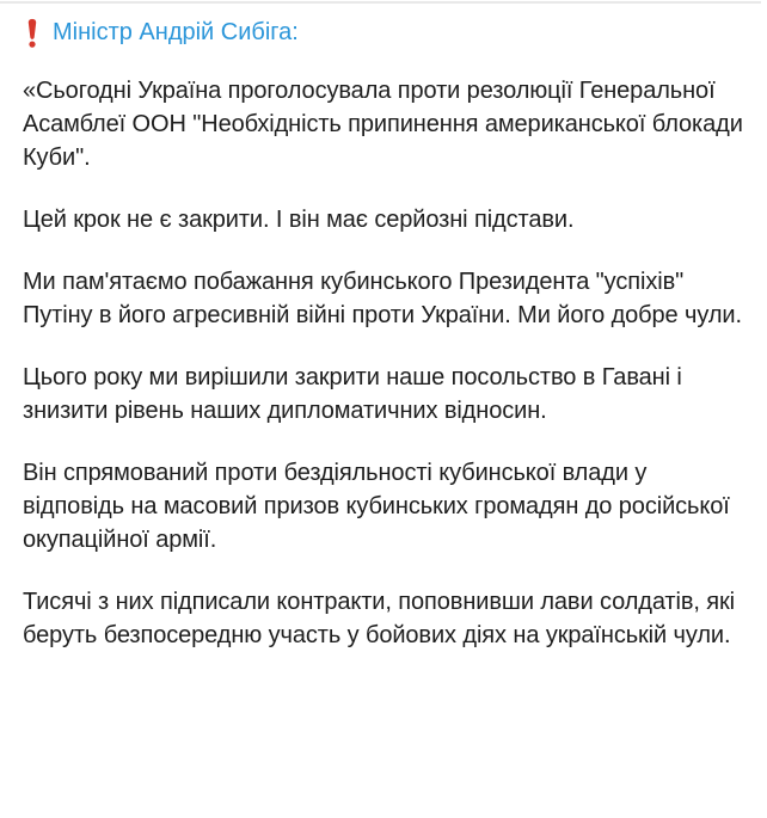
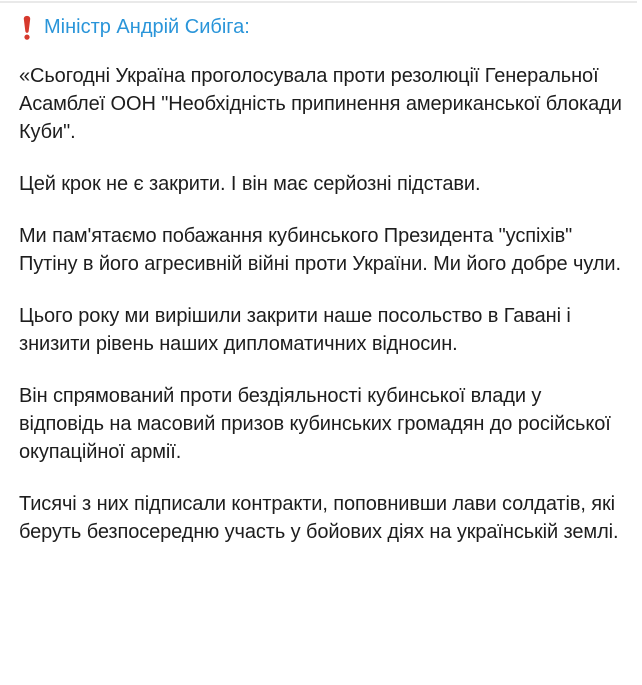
  Міністр Андрій Сибіга:
  «Сьогодні Україна проголосувала проти резолюції Генеральної Асамблеї ООН "Необхідність припинення американської блокади Куби".
  Цей крок не є закрити. І він має серйозні підстави.
  Ми пам'ятаємо побажання кубинського Президента "успіхів" Путіну в його агресивній війні проти України. Ми його добре чули.
  Цього року ми вирішили закрити наше посольство в Гавані і знизити рівень наших дипломатичних відносин.
  Він спрямований проти бездіяльності кубинської влади у відповідь на масовий призов кубинських громадян до російської окупаційної армії.
- Тисячі з них підписали контракти, поповнивши лави солдатів, які беруть безпосередню участь у бойових діях на українській чули.
+ Тисячі з них підписали контракти, поповнивши лави солдатів, які беруть безпосередню участь у бойових діях на українській землі.
